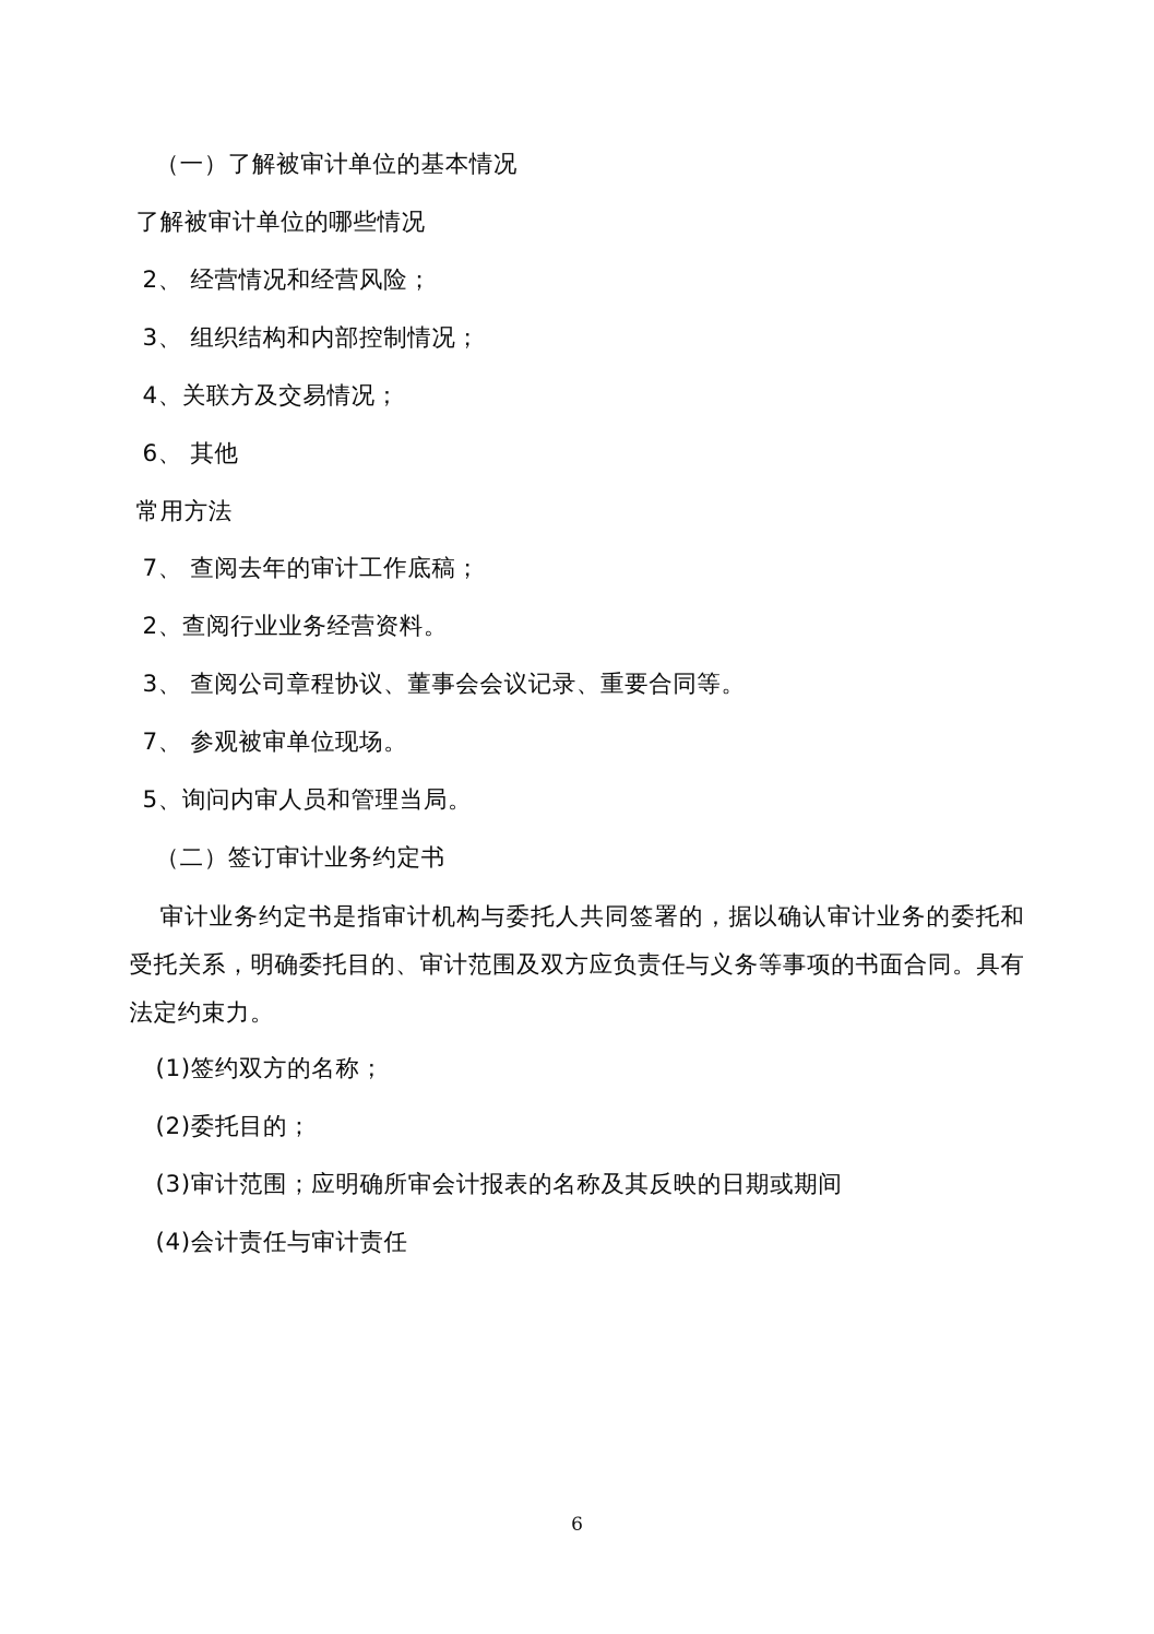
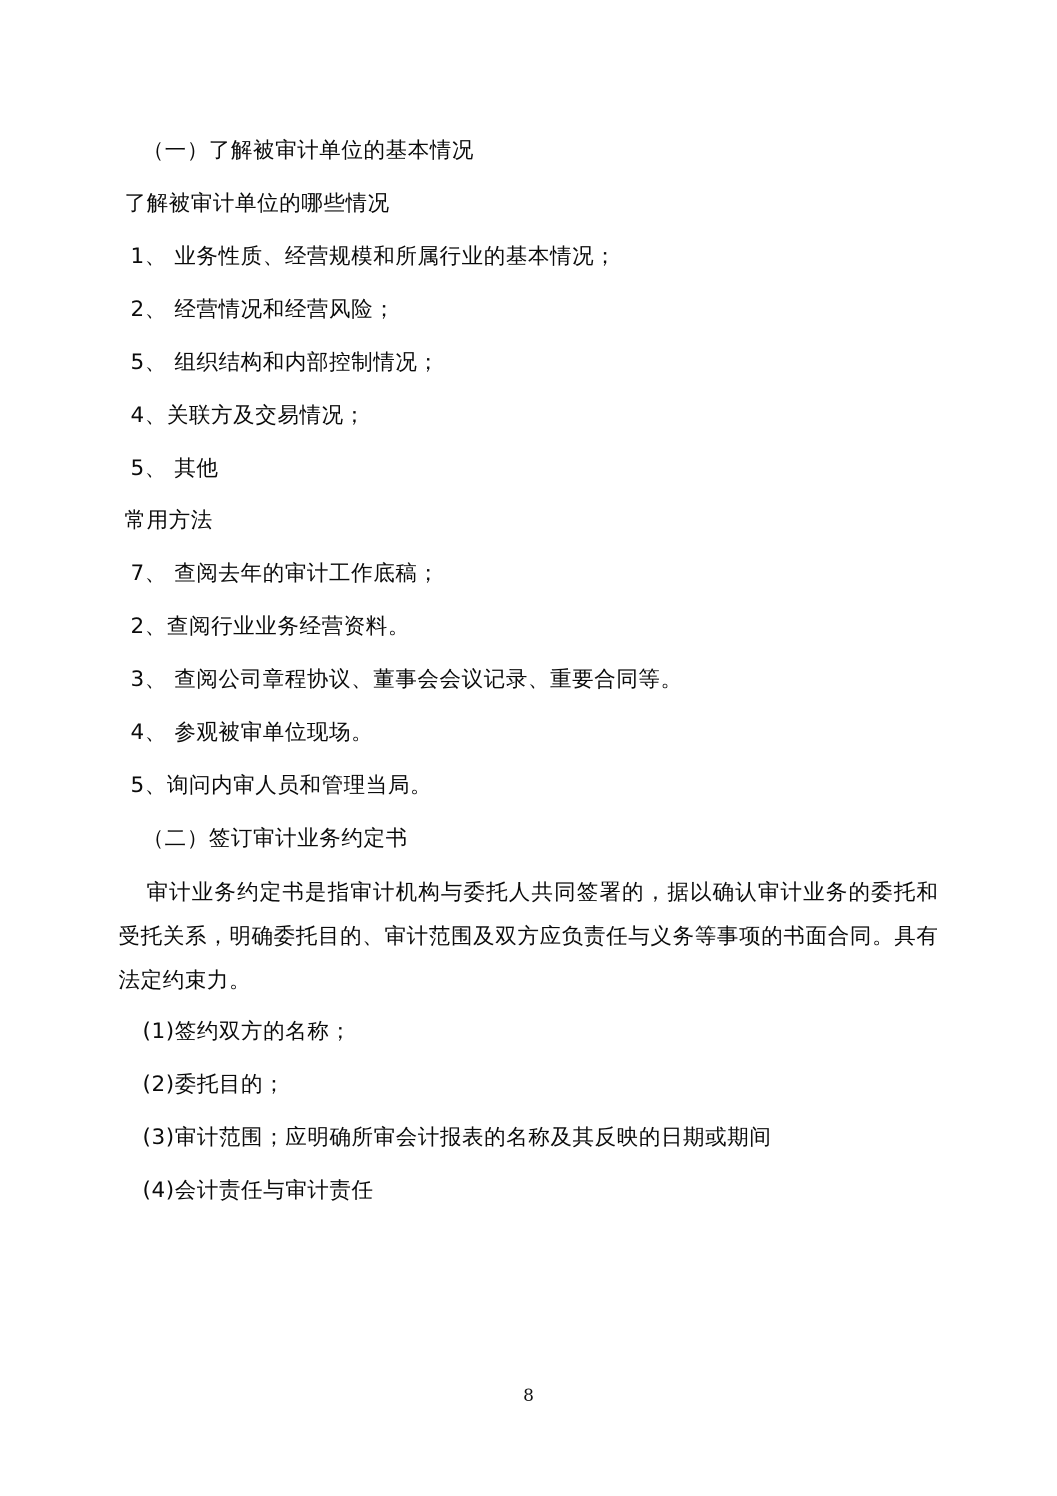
  （一）了解被审计单位的基本情况
  了解被审计单位的哪些情况
+ 1、 业务性质、经营规模和所属行业的基本情况；
  2、 经营情况和经营风险；
- 3、 组织结构和内部控制情况；
+ 5、 组织结构和内部控制情况；
  4、关联方及交易情况；
- 6、 其他
+ 5、 其他
  常用方法
  7、 查阅去年的审计工作底稿；
  2、查阅行业业务经营资料。
  3、 查阅公司章程协议、董事会会议记录、重要合同等。
- 7、 参观被审单位现场。
+ 4、 参观被审单位现场。
  5、询问内审人员和管理当局。
  （二）签订审计业务约定书
  审计业务约定书是指审计机构与委托人共同签署的，据以确认审计业务的委托和受托关系，明确委托目的、审计范围及双方应负责任与义务等事项的书面合同。具有法定约束力。
  (1)签约双方的名称；
  (2)委托目的；
  (3)审计范围；应明确所审会计报表的名称及其反映的日期或期间
  (4)会计责任与审计责任
- 6
+ 8
